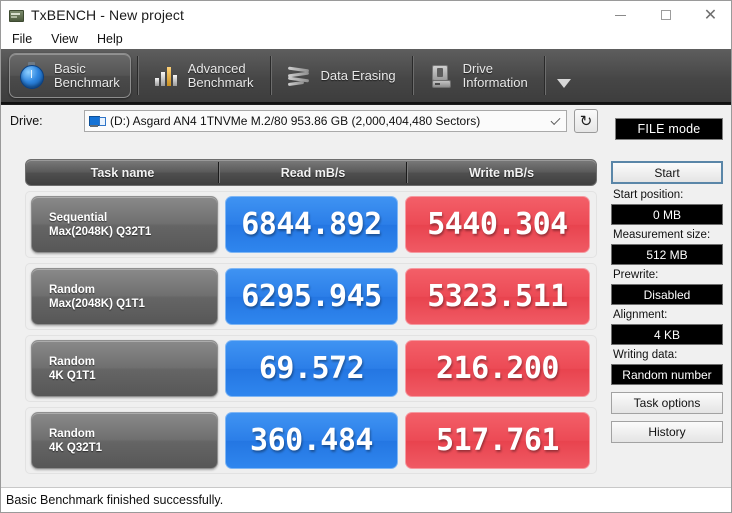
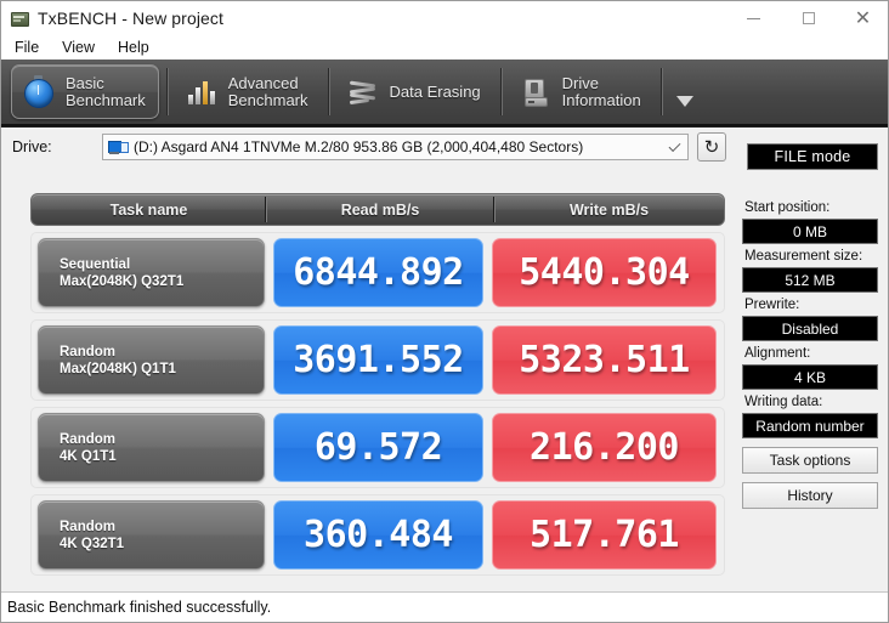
  TxBENCH - New project
  ✕
  File
  View
  Help
  Basic
  Benchmark
  Advanced
  Benchmark
  Data Erasing
  Drive
  Information
  Drive:
  (D:) Asgard AN4 1TNVMe M.2/80 953.86 GB (2,000,404,480 Sectors)
  ↻
  FILE mode
  Task name
  Read mB/s
  Write mB/s
  Sequential
  Max(2048K) Q32T1
  6844.892
  5440.304
  Random
  Max(2048K) Q1T1
- 6295.945
+ 3691.552
  5323.511
  Random
  4K Q1T1
  69.572
  216.200
  Random
  4K Q32T1
  360.484
  517.761
- Start
  Start position:
  0 MB
  Measurement size:
  512 MB
  Prewrite:
  Disabled
  Alignment:
  4 KB
  Writing data:
  Random number
  Task options
  History
  Basic Benchmark finished successfully.
